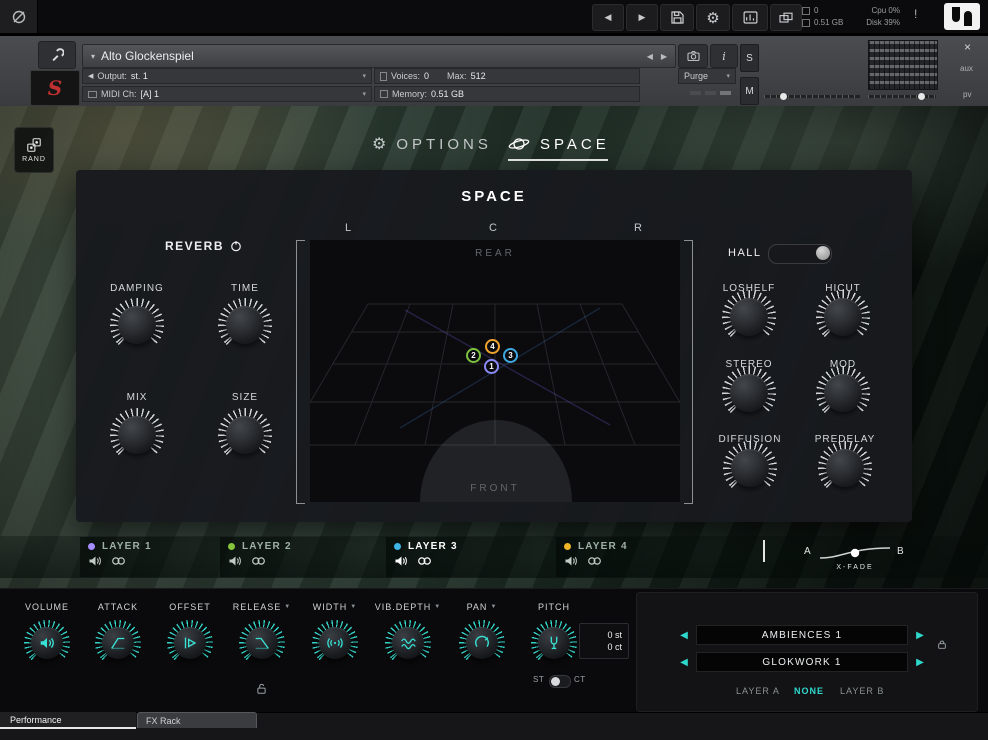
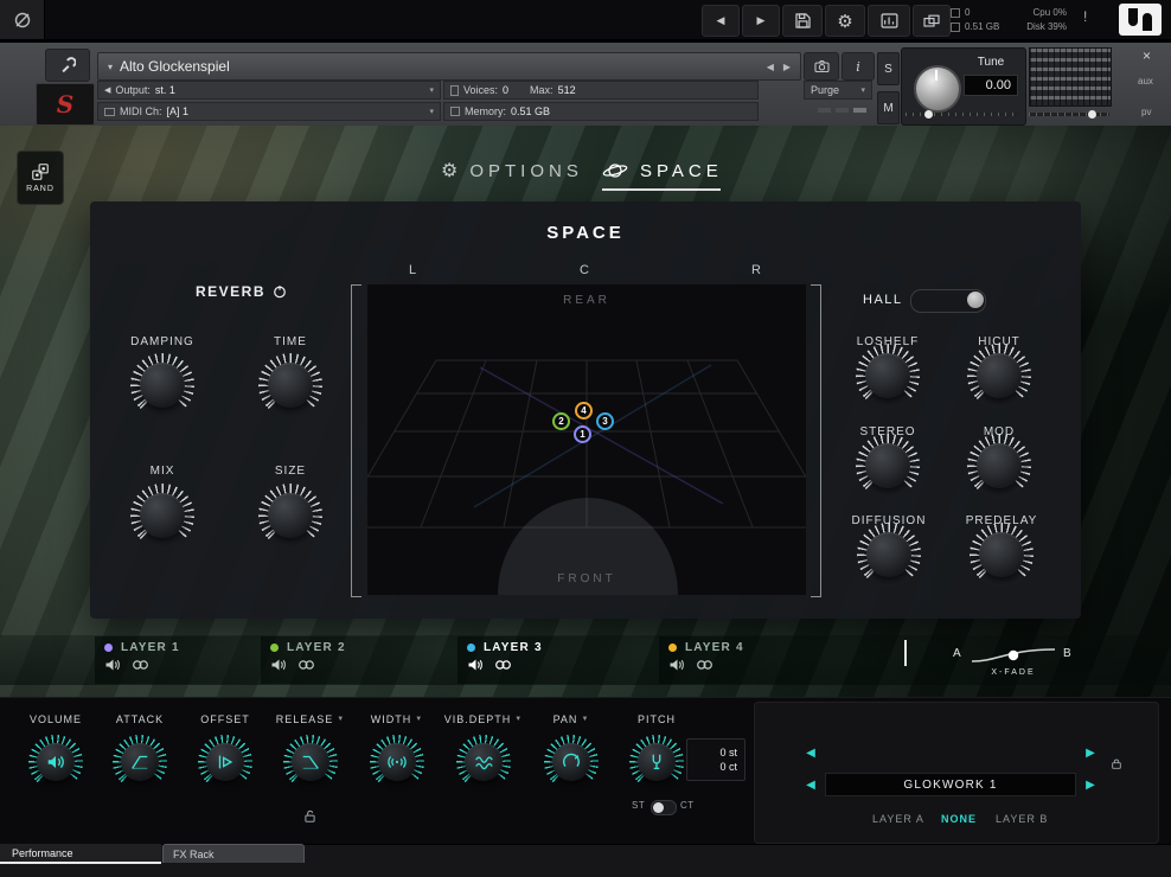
  ◀
  ▶
  ⚙
  0
  0.51 GB
  Cpu 0%
  Disk 39%
  !
  S
  ▾
  Alto Glockenspiel
  ◀
  ▶
  i
  Output:
  st. 1
  Voices:
  0
  Max:
  512
  MIDI Ch:
  [A] 1
  Memory:
  0.51 GB
  Purge
  S
  M
+ Tune
+ 0.00
  ×
  aux
  pv
  ⚙
  OPTIONS
  SPACE
  SPACE
  REVERB
  DAMPING
  TIME
  MIX
  SIZE
  L
  C
  R
  REAR
  FRONT
  2
  4
  3
  1
  HALL
  LOSELF
  HIUT
  DIFFSION
  PREELAY
  LAYER 1
  LAYER 2
  LAYER 3
  LAYER 4
  A
  B
  VOLUME
  ATTACK
  OFFSET
  RELEASE
  WIDTH
  VIB.DEPTH
  PAN
  PITCH
  0 st
  0 ct
  ST
  CT
  ◀
- AMBIENCES 1
  ▶
  ◀
  GLOKWORK 1
  ▶
  LAYER A
  NONE
  LAYER B
  Performance
  FX Rack
